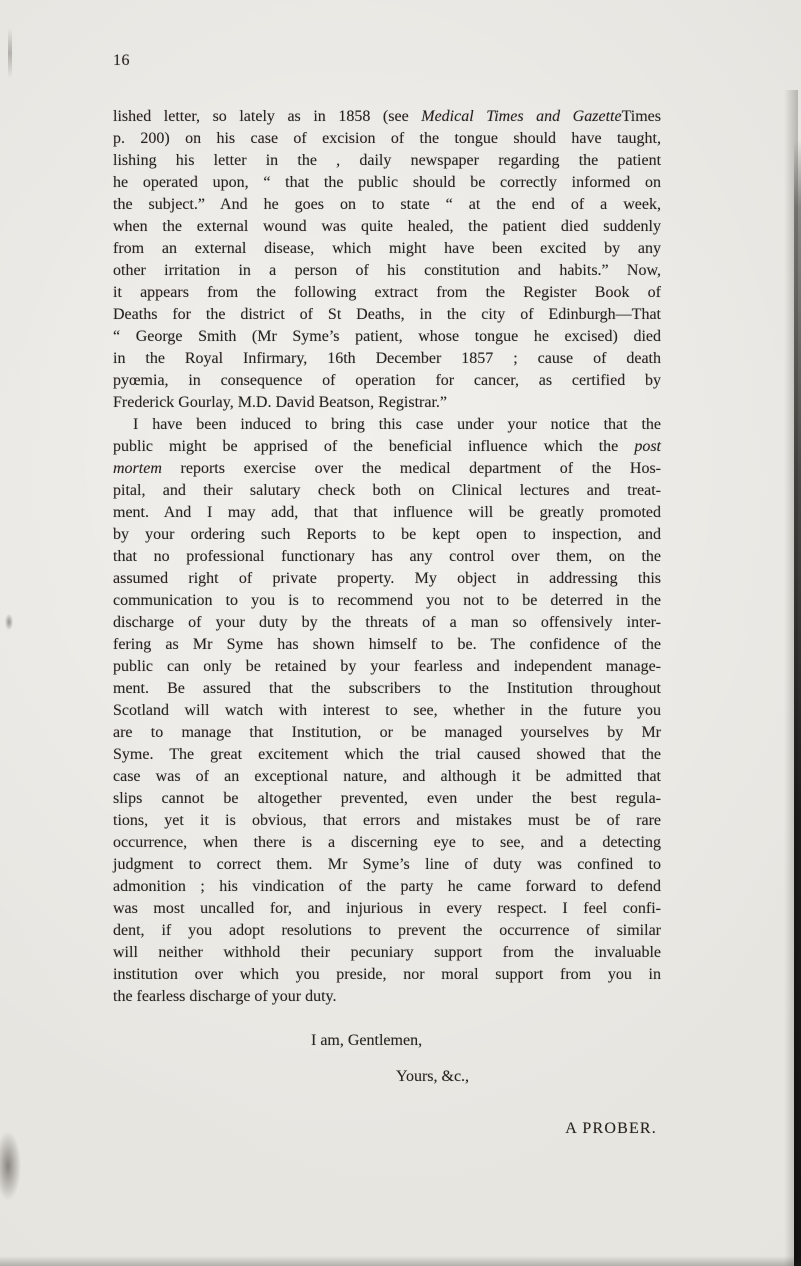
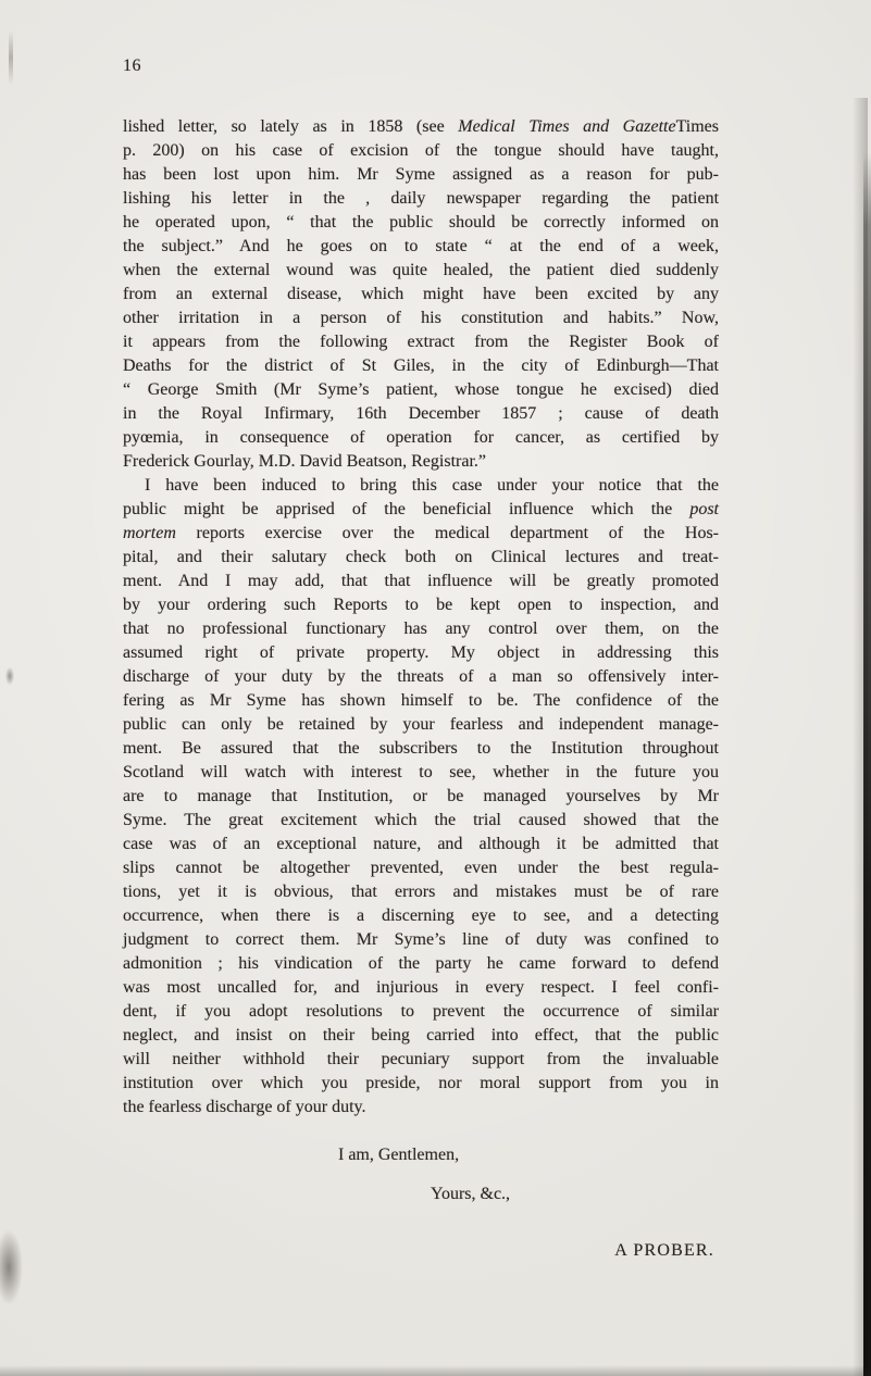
  16
  lished letter, so lately as in 1858 (see Medical Times and GazetteTimes
  p. 200) on his case of excision of the tongue should have taught,
+ has been lost upon him. Mr Syme assigned as a reason for pub-
  lishing his letter in the , daily newspaper regarding the patient
  he operated upon, “ that the public should be correctly informed on
  the subject.” And he goes on to state “ at the end of a week,
  when the external wound was quite healed, the patient died suddenly
  from an external disease, which might have been excited by any
  other irritation in a person of his constitution and habits.” Now,
  it appears from the following extract from the Register Book of
- Deaths for the district of St Deaths, in the city of Edinburgh—That
+ Deaths for the district of St Giles, in the city of Edinburgh—That
  “ George Smith (Mr Syme’s patient, whose tongue he excised) died
  in the Royal Infirmary, 16th December 1857 ; cause of death
  pyœmia, in consequence of operation for cancer, as certified by
  Frederick Gourlay, M.D. David Beatson, Registrar.”
  I have been induced to bring this case under your notice that the
  public might be apprised of the beneficial influence which the post
  mortem reports exercise over the medical department of the Hos-
  pital, and their salutary check both on Clinical lectures and treat-
  ment. And I may add, that that influence will be greatly promoted
  by your ordering such Reports to be kept open to inspection, and
  that no professional functionary has any control over them, on the
  assumed right of private property. My object in addressing this
- communication to you is to recommend you not to be deterred in the
  discharge of your duty by the threats of a man so offensively inter-
  fering as Mr Syme has shown himself to be. The confidence of the
  public can only be retained by your fearless and independent manage-
  ment. Be assured that the subscribers to the Institution throughout
  Scotland will watch with interest to see, whether in the future you
  are to manage that Institution, or be managed yourselves by Mr
  Syme. The great excitement which the trial caused showed that the
  case was of an exceptional nature, and although it be admitted that
  slips cannot be altogether prevented, even under the best regula-
  tions, yet it is obvious, that errors and mistakes must be of rare
  occurrence, when there is a discerning eye to see, and a detecting
  judgment to correct them. Mr Syme’s line of duty was confined to
  admonition ; his vindication of the party he came forward to defend
  was most uncalled for, and injurious in every respect. I feel confi-
  dent, if you adopt resolutions to prevent the occurrence of similar
+ neglect, and insist on their being carried into effect, that the public
  will neither withhold their pecuniary support from the invaluable
  institution over which you preside, nor moral support from you in
  the fearless discharge of your duty.
  I am, Gentlemen,
  Yours, &c.,
  A PROBER.
